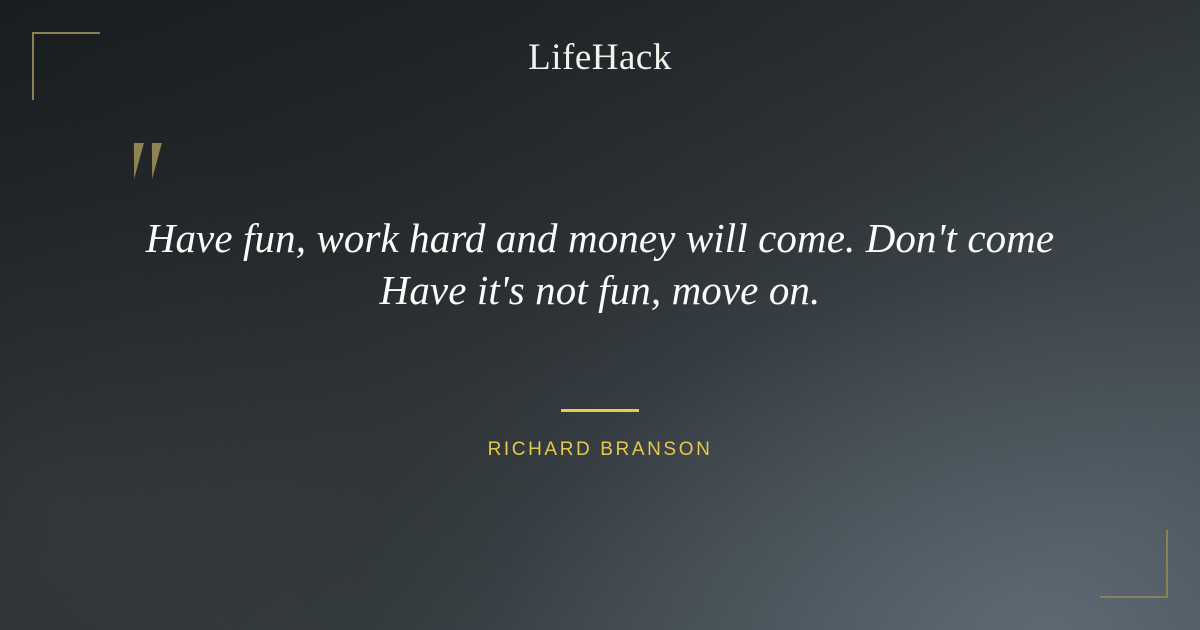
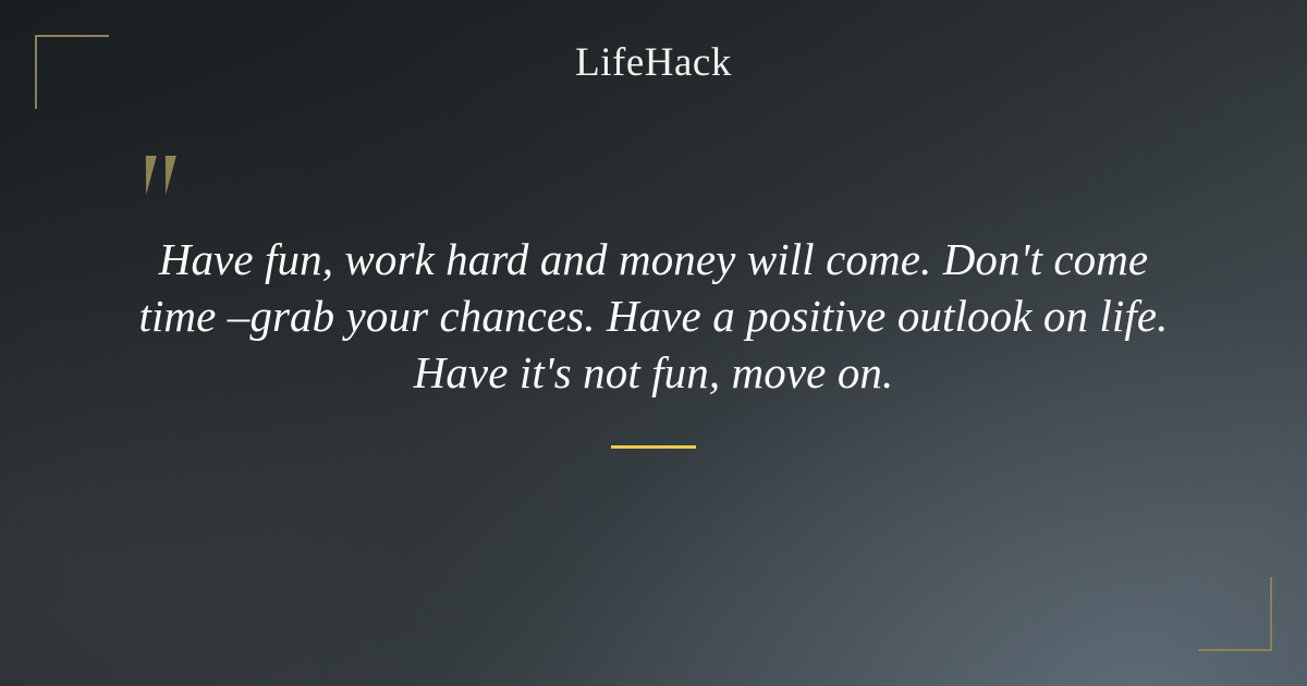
  LifeHack
  Have fun, work hard and money will come. Don't come
+ time –grab your chances. Have a positive outlook on life.
  Have it's not fun, move on.
- RICHARD BRANSON
